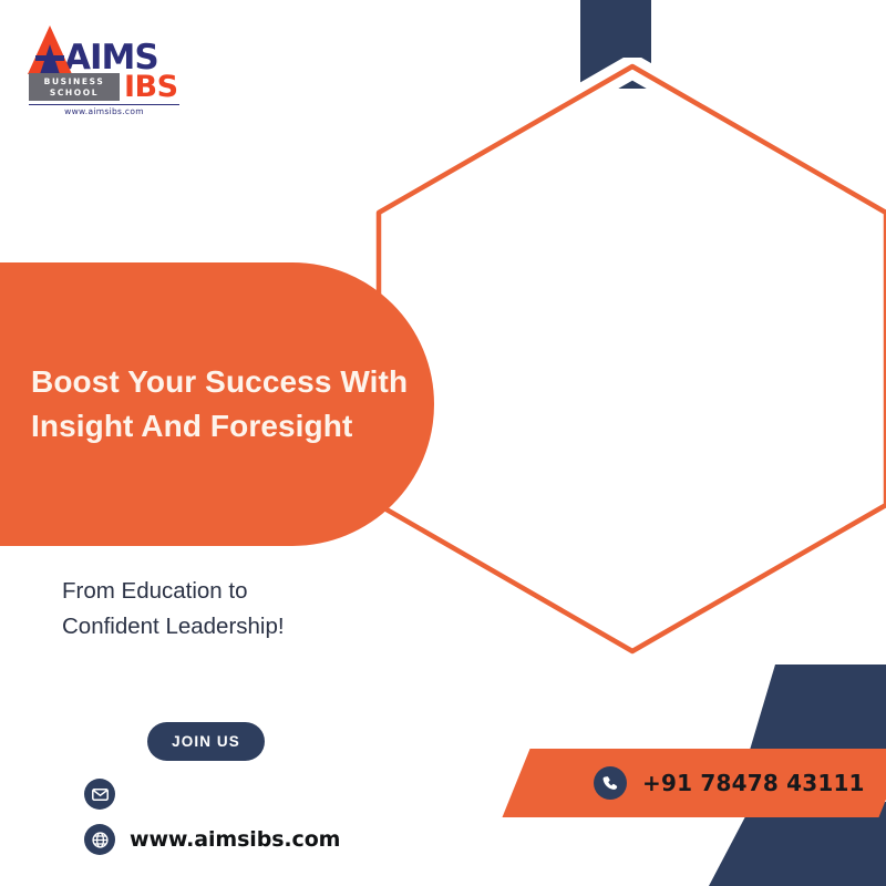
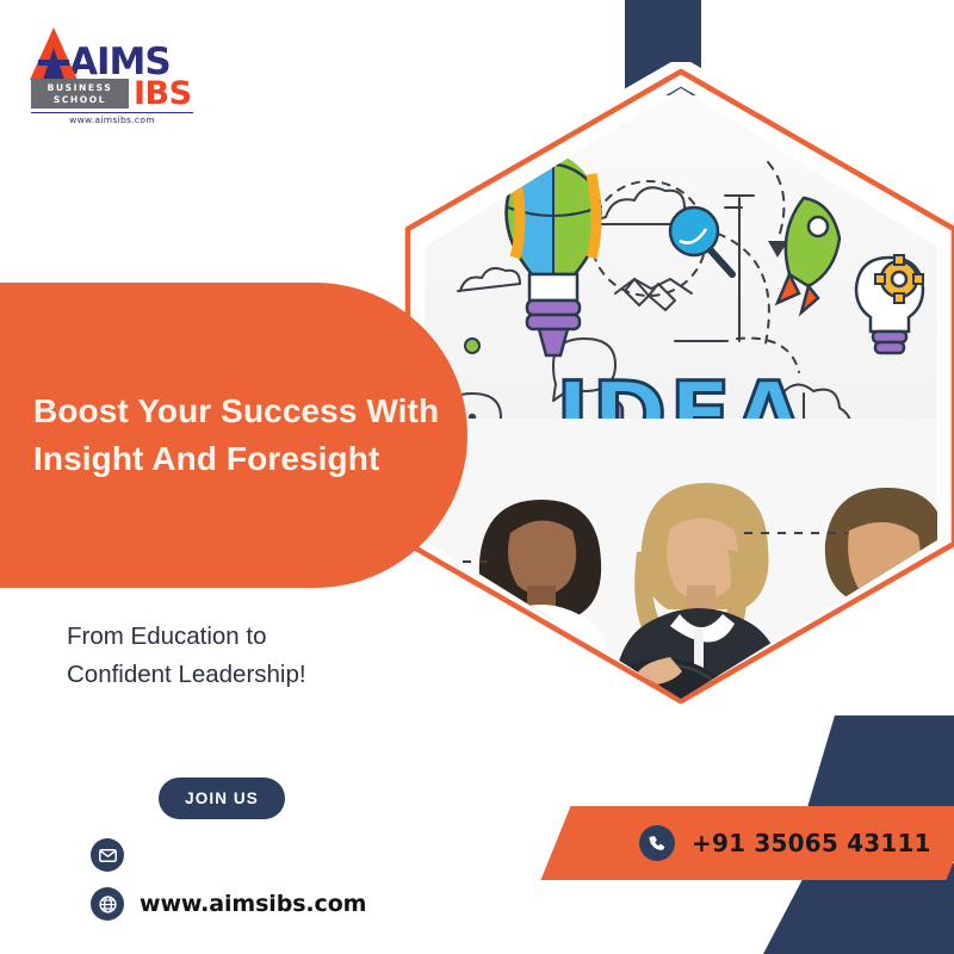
  AIMS
  BUSINESS
  SCHOOL
  IBS
  www.aimsibs.com
+ IDEA
  Boost Your Success With
  Insight And Foresight
  From Education to
  Confident Leadership!
  JOIN US
  www.aimsibs.com
- +91 78478 43111
+ +91 35065 43111
